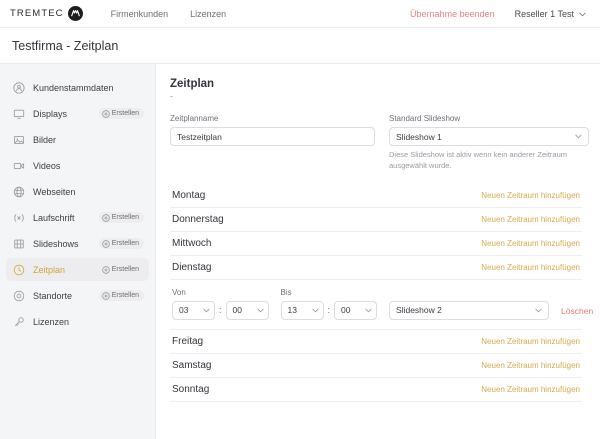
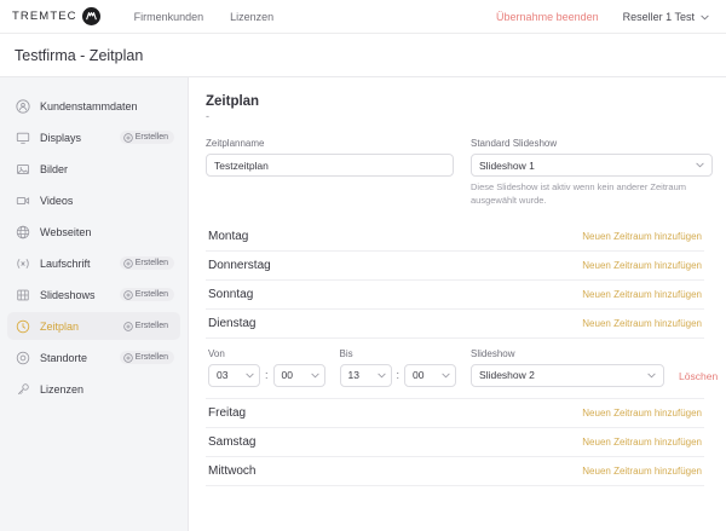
  TREMTEC
  Firmenkunden
  Lizenzen
  Übernahme beenden
  Reseller 1 Test
  Testfirma - Zeitplan
  Kundenstammdaten
  Displays
  Bilder
  Videos
  Webseiten
  Laufschrift
  Slideshows
  Zeitplan
  Standorte
  Lizenzen
  Zeitplan
  -
  Zeitplanname
  Testzeitplan
  Standard Slideshow
  Slideshow 1
  Diese Slideshow ist aktiv wenn kein anderer Zeitraum ausgewählt wurde.
  Montag
  Neuen Zeitraum hinzufügen
  Donnerstag
  Neuen Zeitraum hinzufügen
- Mittwoch
+ Sonntag
  Neuen Zeitraum hinzufügen
  Dienstag
  Neuen Zeitraum hinzufügen
  Von
  03
  :
  00
  Bis
  13
  :
  00
+ Slideshow
  Slideshow 2
  Löschen
  Freitag
  Neuen Zeitraum hinzufügen
  Samstag
  Neuen Zeitraum hinzufügen
- Sonntag
+ Mittwoch
  Neuen Zeitraum hinzufügen
